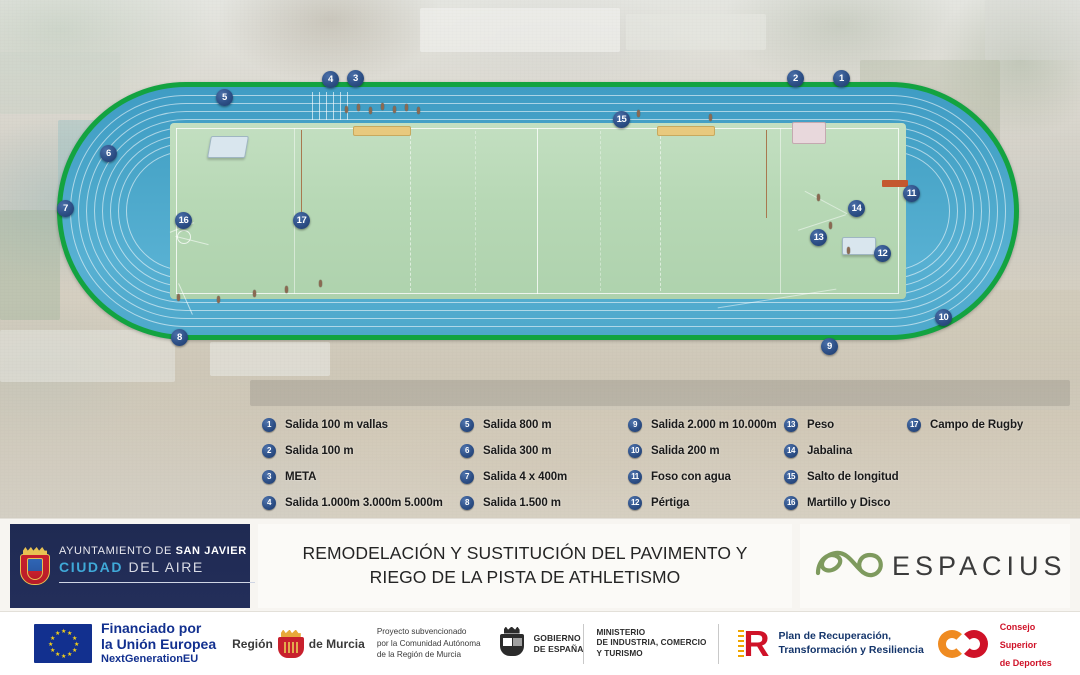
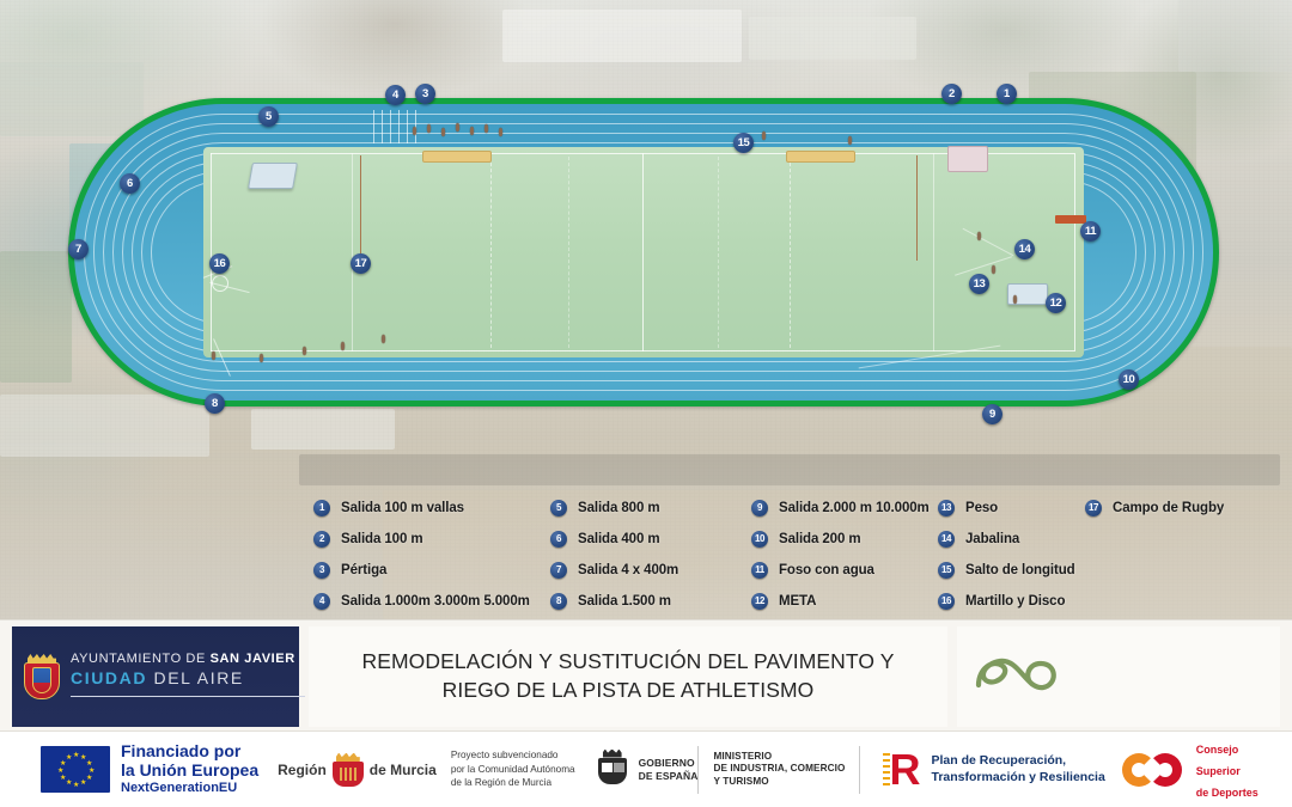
  1
  2
  3
  4
  5
  6
  7
  8
  9
  10
  11
  12
  13
  14
  15
  16
  17
  1
  Salida 100 m vallas
  2
  Salida 100 m
  3
- META
+ Pértiga
  4
  Salida 1.000m 3.000m 5.000m
  5
  Salida 800 m
  6
- Salida 300 m
+ Salida 400 m
  7
  Salida 4 x 400m
  8
  Salida 1.500 m
  9
  Salida 2.000 m 10.000m
  10
  Salida 200 m
  11
  Foso con agua
  12
- Pértiga
+ META
  13
  Peso
  14
  Jabalina
  15
  Salto de longitud
  16
  Martillo y Disco
  17
  Campo de Rugby
  AYUNTAMIENTO DE SAN JAVIER
  CIUDAD DEL AIRE
  REMODELACIÓN Y SUSTITUCIÓN DEL PAVIMENTO Y
  RIEGO DE LA PISTA DE ATHLETISMO
- ESPACIUS
  Financiado por
  la Unión Europea
  NextGenerationEU
  Región
  de Murcia
  Proyecto subvencionado
  por la Comunidad Autónoma
  de la Región de Murcia
  GOBIERNO
  DE ESPAÑA
  MINISTERIO
  DE INDUSTRIA, COMERCIO
  Y TURISMO
  R
  Plan de Recuperación,
  Transformación y Resiliencia
  Consejo
  Superior
  de Deportes
